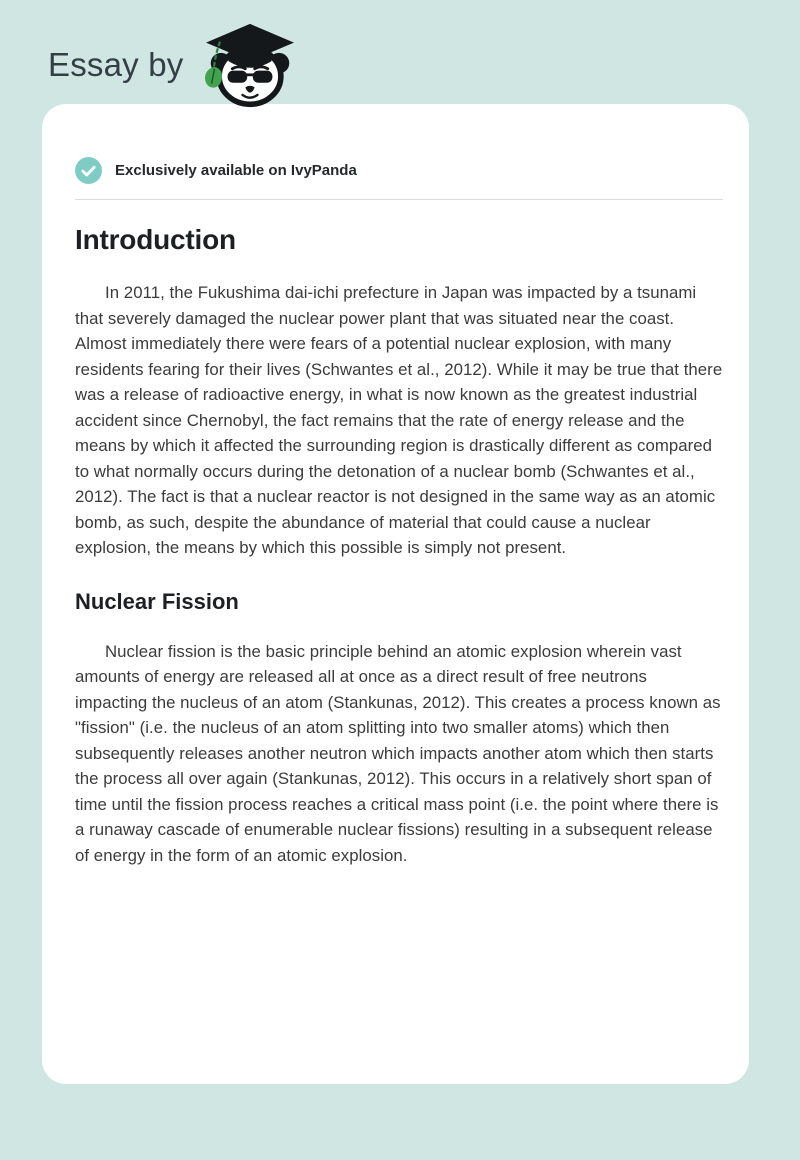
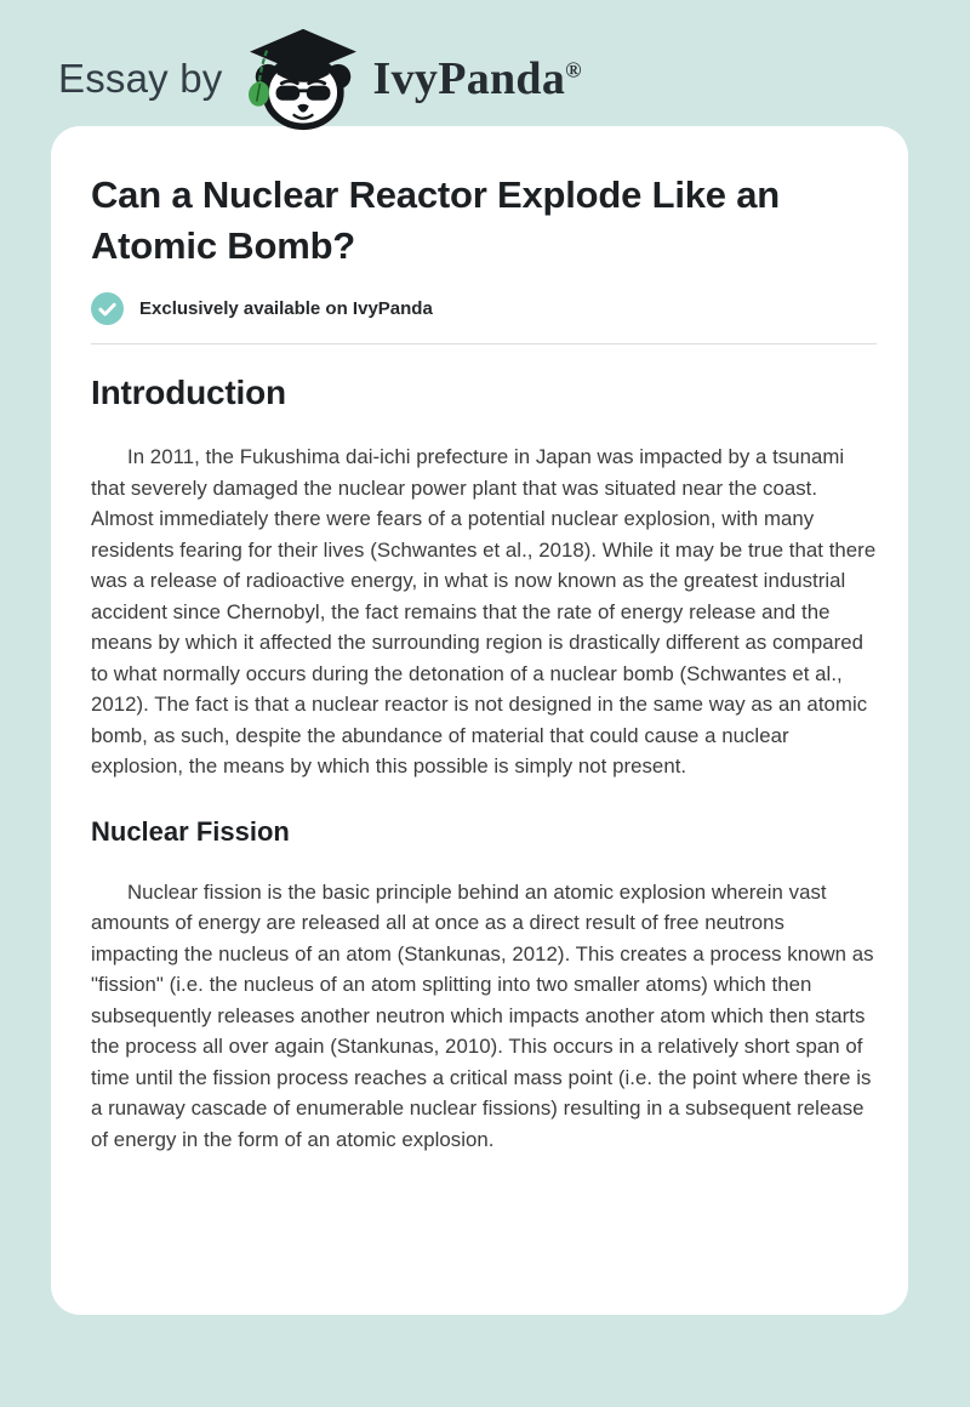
  Essay by
+ IvyPanda®
+ Can a Nuclear Reactor Explode Like an Atomic Bomb?
  Exclusively available on IvyPanda
  Introduction
- In 2011, the Fukushima dai-ichi prefecture in Japan was impacted by a tsunami that severely damaged the nuclear power plant that was situated near the coast. Almost immediately there were fears of a potential nuclear explosion, with many residents fearing for their lives (Schwantes et al., 2012). While it may be true that there was a release of radioactive energy, in what is now known as the greatest industrial accident since Chernobyl, the fact remains that the rate of energy release and the means by which it affected the surrounding region is drastically different as compared to what normally occurs during the detonation of a nuclear bomb (Schwantes et al., 2012). The fact is that a nuclear reactor is not designed in the same way as an atomic bomb, as such, despite the abundance of material that could cause a nuclear explosion, the means by which this possible is simply not present.
+ In 2011, the Fukushima dai-ichi prefecture in Japan was impacted by a tsunami that severely damaged the nuclear power plant that was situated near the coast. Almost immediately there were fears of a potential nuclear explosion, with many residents fearing for their lives (Schwantes et al., 2018). While it may be true that there was a release of radioactive energy, in what is now known as the greatest industrial accident since Chernobyl, the fact remains that the rate of energy release and the means by which it affected the surrounding region is drastically different as compared to what normally occurs during the detonation of a nuclear bomb (Schwantes et al., 2012). The fact is that a nuclear reactor is not designed in the same way as an atomic bomb, as such, despite the abundance of material that could cause a nuclear explosion, the means by which this possible is simply not present.
  Nuclear Fission
- Nuclear fission is the basic principle behind an atomic explosion wherein vast amounts of energy are released all at once as a direct result of free neutrons impacting the nucleus of an atom (Stankunas, 2012). This creates a process known as "fission" (i.e. the nucleus of an atom splitting into two smaller atoms) which then subsequently releases another neutron which impacts another atom which then starts the process all over again (Stankunas, 2012). This occurs in a relatively short span of time until the fission process reaches a critical mass point (i.e. the point where there is a runaway cascade of enumerable nuclear fissions) resulting in a subsequent release of energy in the form of an atomic explosion.
+ Nuclear fission is the basic principle behind an atomic explosion wherein vast amounts of energy are released all at once as a direct result of free neutrons impacting the nucleus of an atom (Stankunas, 2012). This creates a process known as "fission" (i.e. the nucleus of an atom splitting into two smaller atoms) which then subsequently releases another neutron which impacts another atom which then starts the process all over again (Stankunas, 2010). This occurs in a relatively short span of time until the fission process reaches a critical mass point (i.e. the point where there is a runaway cascade of enumerable nuclear fissions) resulting in a subsequent release of energy in the form of an atomic explosion.
